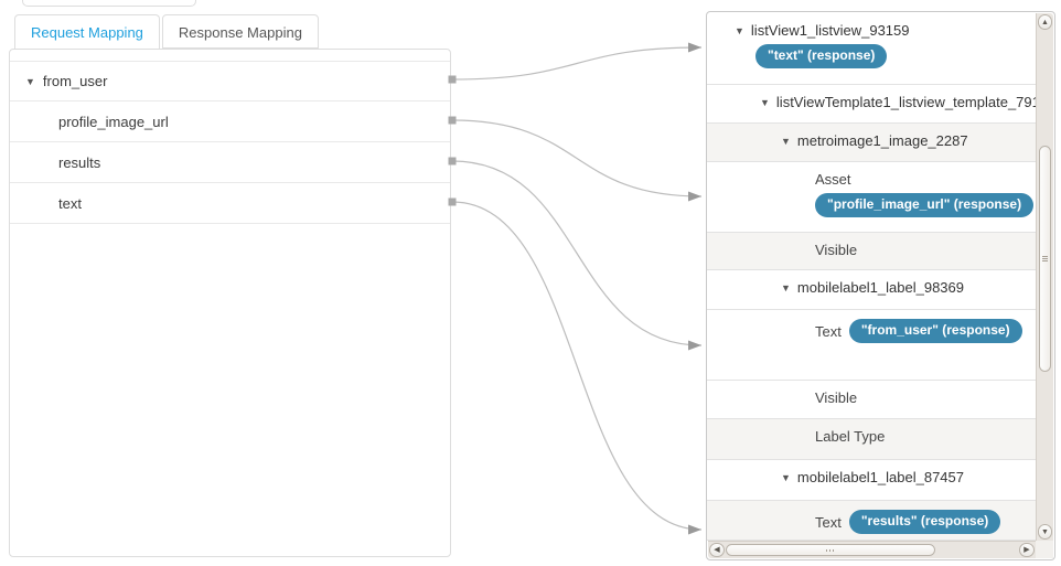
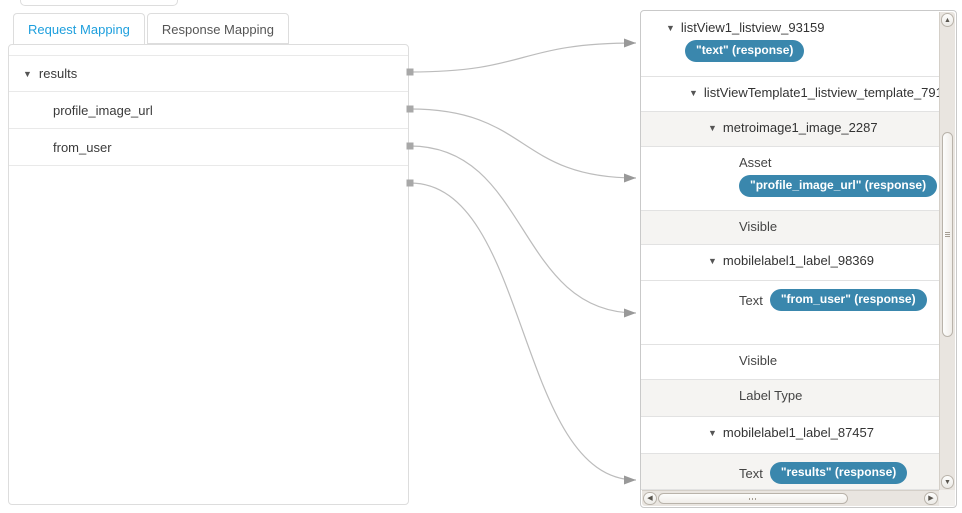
  Request Mapping
  Response Mapping
  ▼
- from_user
+ results
  profile_image_url
- results
+ from_user
- text
  ▼
  listView1_listview_93159
  "text" (response)
  ▼
  listViewTemplate1_listview_template_79
  ▼
  metroimage1_image_2287
  Asset
  "profile_image_url" (response)
  Visible
  ▼
  mobilelabel1_label_98369
  Text
  "from_user" (response)
  Visible
  Label Type
  ▼
  mobilelabel1_label_87457
  Text
  "results" (response)
